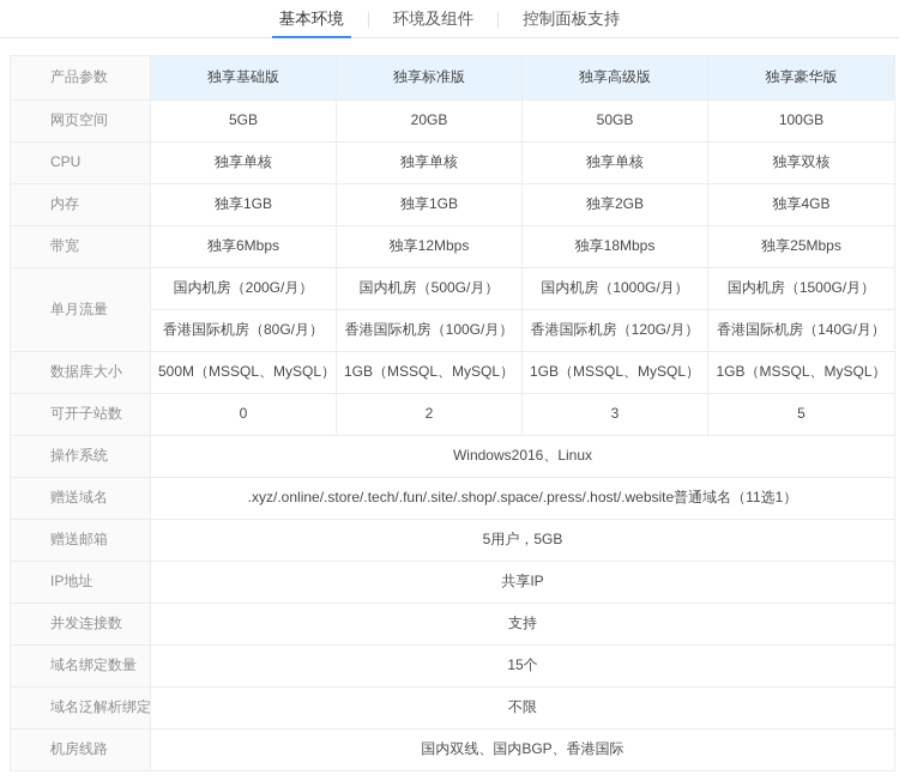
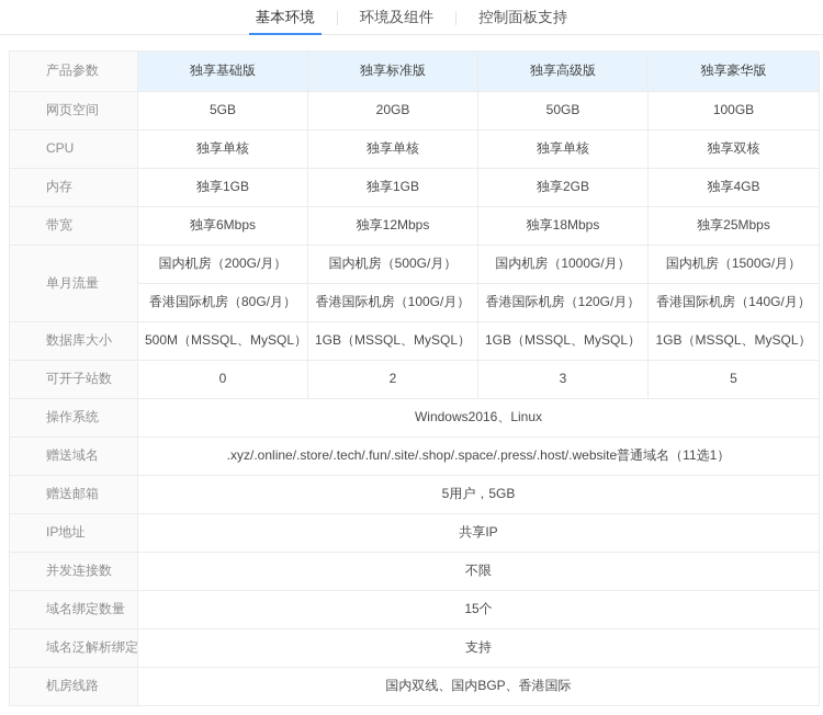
  基本环境
  环境及组件
  控制面板支持
  产品参数	独享基础版	独享标准版	独享高级版	独享豪华版
  网页空间	5GB	20GB	50GB	100GB
  CPU	独享单核	独享单核	独享单核	独享双核
  内存	独享1GB	独享1GB	独享2GB	独享4GB
  带宽	独享6Mbps	独享12Mbps	独享18Mbps	独享25Mbps
  单月流量	国内机房（200G/月）	国内机房（500G/月）	国内机房（1000G/月）	国内机房（1500G/月）
  香港国际机房（80G/月）	香港国际机房（100G/月）	香港国际机房（120G/月）	香港国际机房（140G/月）
  数据库大小	500M（MSSQL、MySQL）	1GB（MSSQL、MySQL）	1GB（MSSQL、MySQL）	1GB（MSSQL、MySQL）
  可开子站数	0	2	3	5
  操作系统	Windows2016、Linux
  赠送域名	.xyz/.online/.store/.tech/.fun/.site/.shop/.space/.press/.host/.website普通域名（11选1）
  赠送邮箱	5用户，5GB
  IP地址	共享IP
- 并发连接数	支持
+ 并发连接数	不限
  域名绑定数量	15个
- 域名泛解析绑定	不限
+ 域名泛解析绑定	支持
  机房线路	国内双线、国内BGP、香港国际
